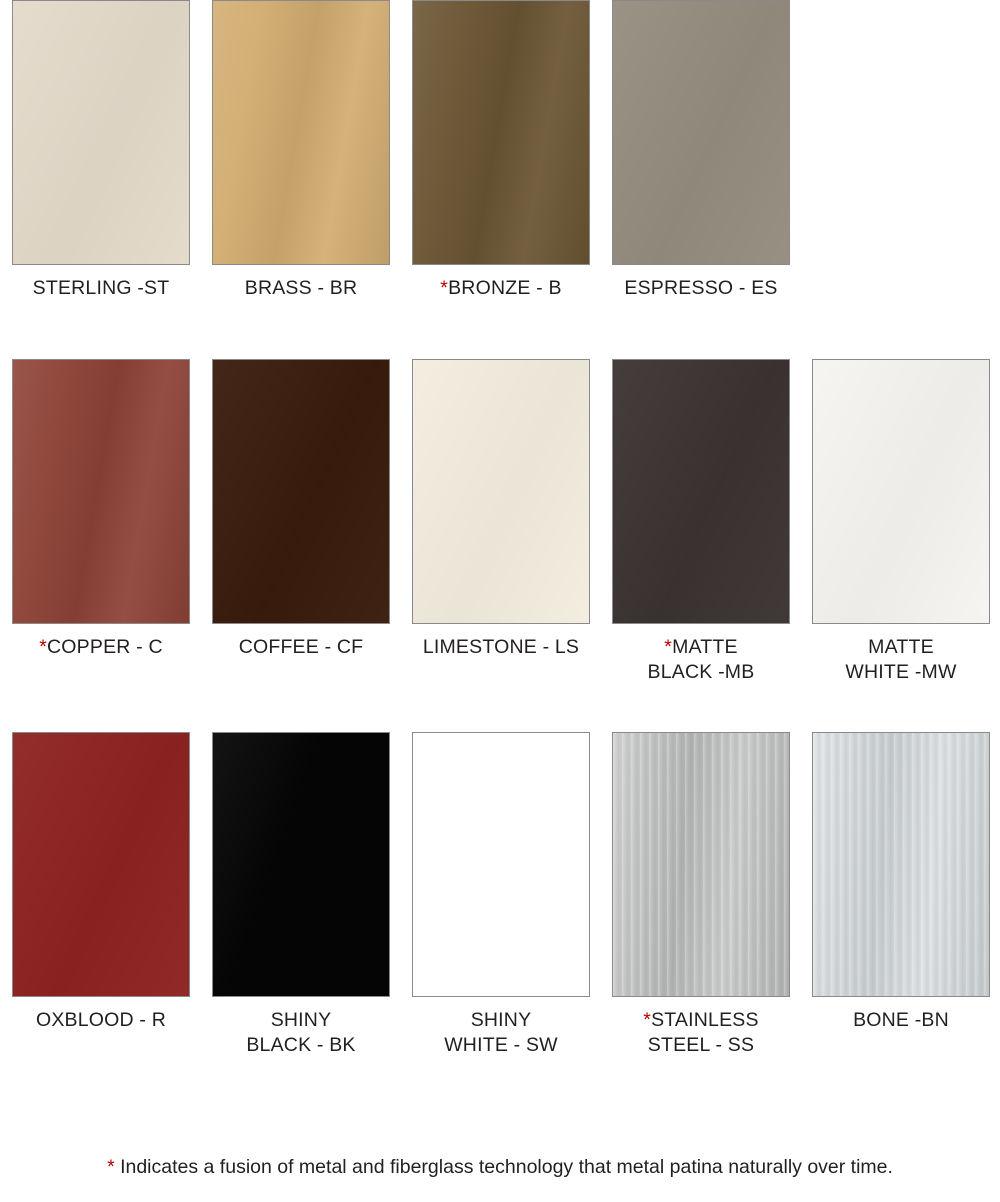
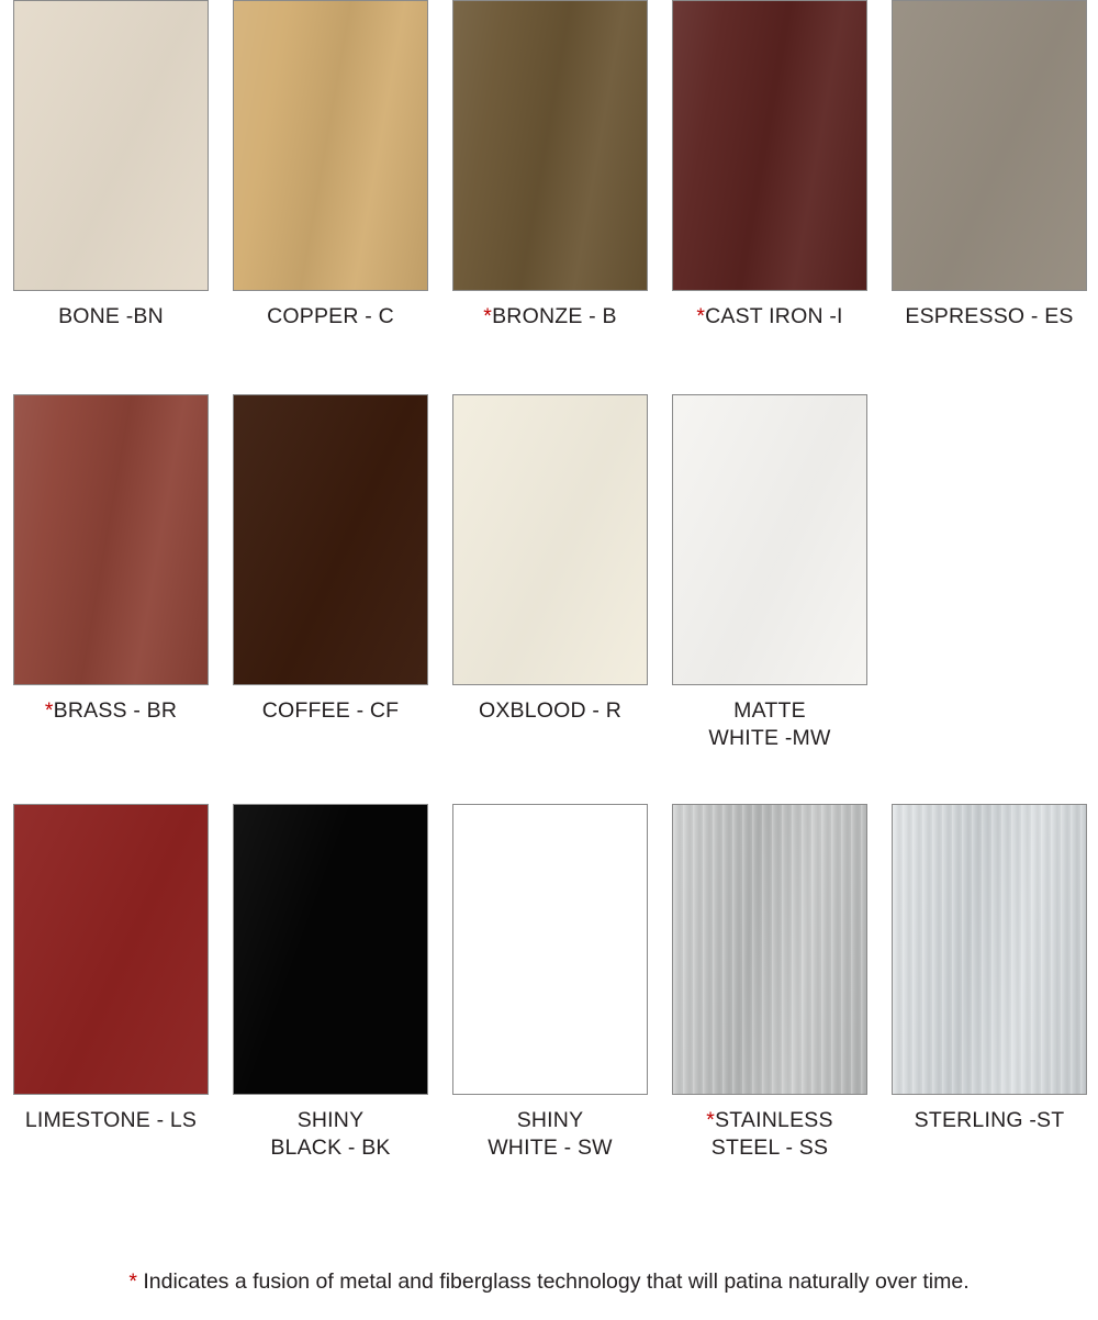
- STERLING -ST
+ BONE -BN
- BRASS - BR
+ COPPER - C
  *BRONZE - B
+ *CAST IRON -I
  ESPRESSO - ES
- *COPPER - C
+ *BRASS - BR
  COFFEE - CF
- LIMESTONE - LS
+ OXBLOOD - R
- *MATTE
- BLACK -MB
  MATTE
  WHITE -MW
- OXBLOOD - R
+ LIMESTONE - LS
  SHINY
  BLACK - BK
  SHINY
  WHITE - SW
  *STAINLESS
  STEEL - SS
- BONE -BN
+ STERLING -ST
- * Indicates a fusion of metal and fiberglass technology that metal patina naturally over time.
+ * Indicates a fusion of metal and fiberglass technology that will patina naturally over time.
